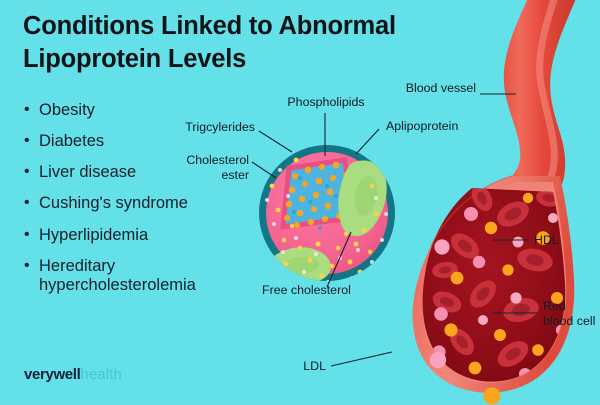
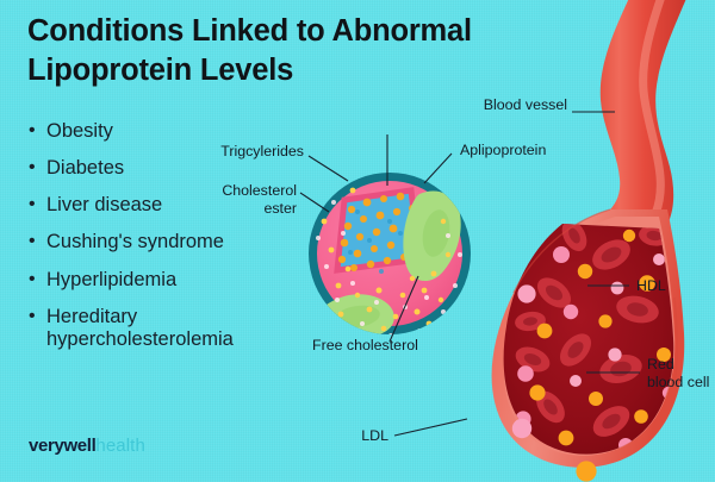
  Conditions Linked to Abnormal
  Lipoprotein Levels
  Obesity
  Diabetes
  Liver disease
  Cushing's syndrome
  Hyperlipidemia
  Hereditary hypercholesterolemia
- Phospholipids
  Trigcylerides
  Cholesterol
  ester
  Aplipoprotein
  Free cholesterol
  Blood vessel
  HDL
  Red
  blood cell
  LDL
  verywellhealth
